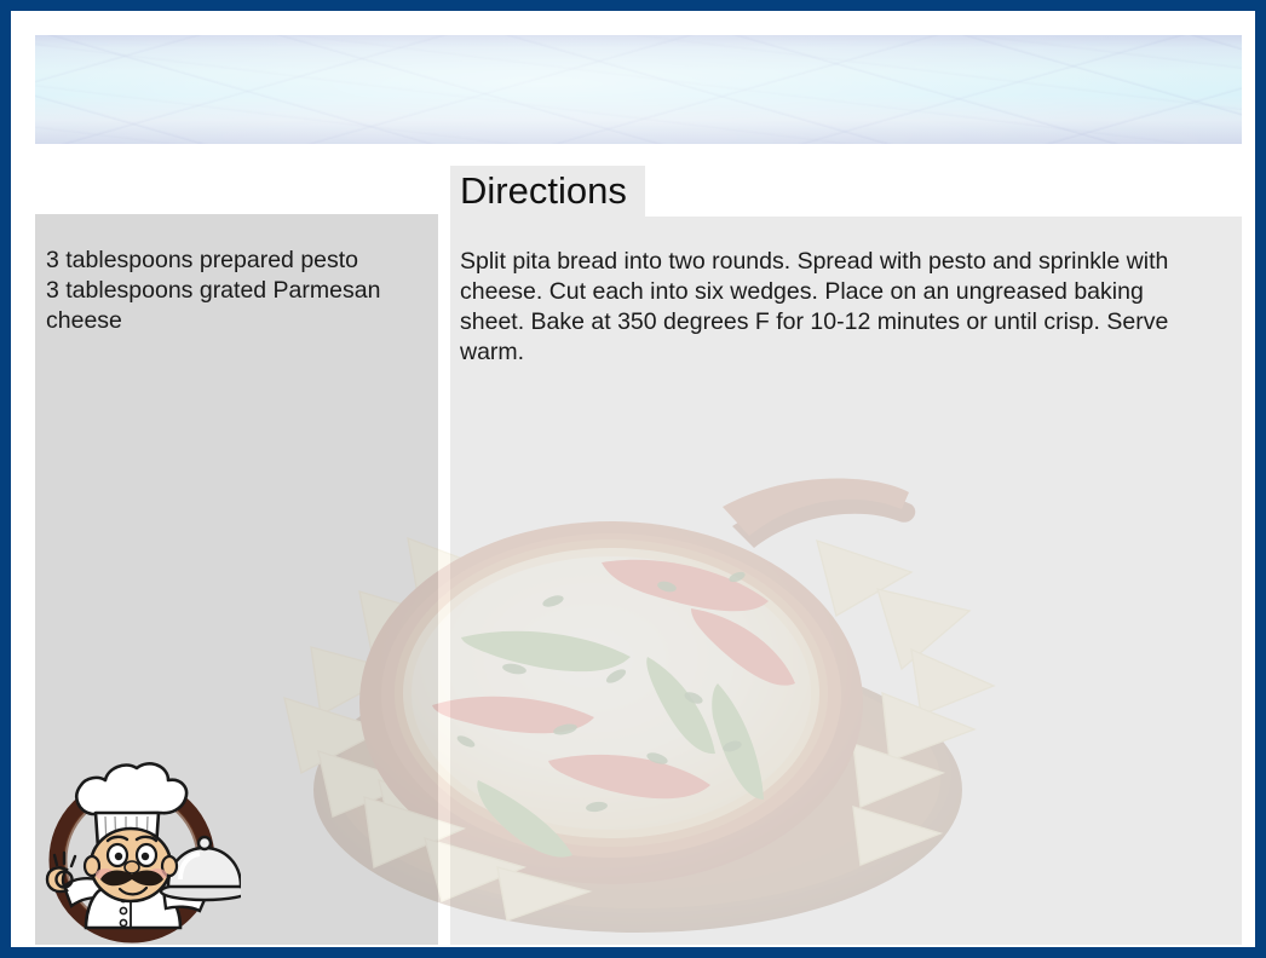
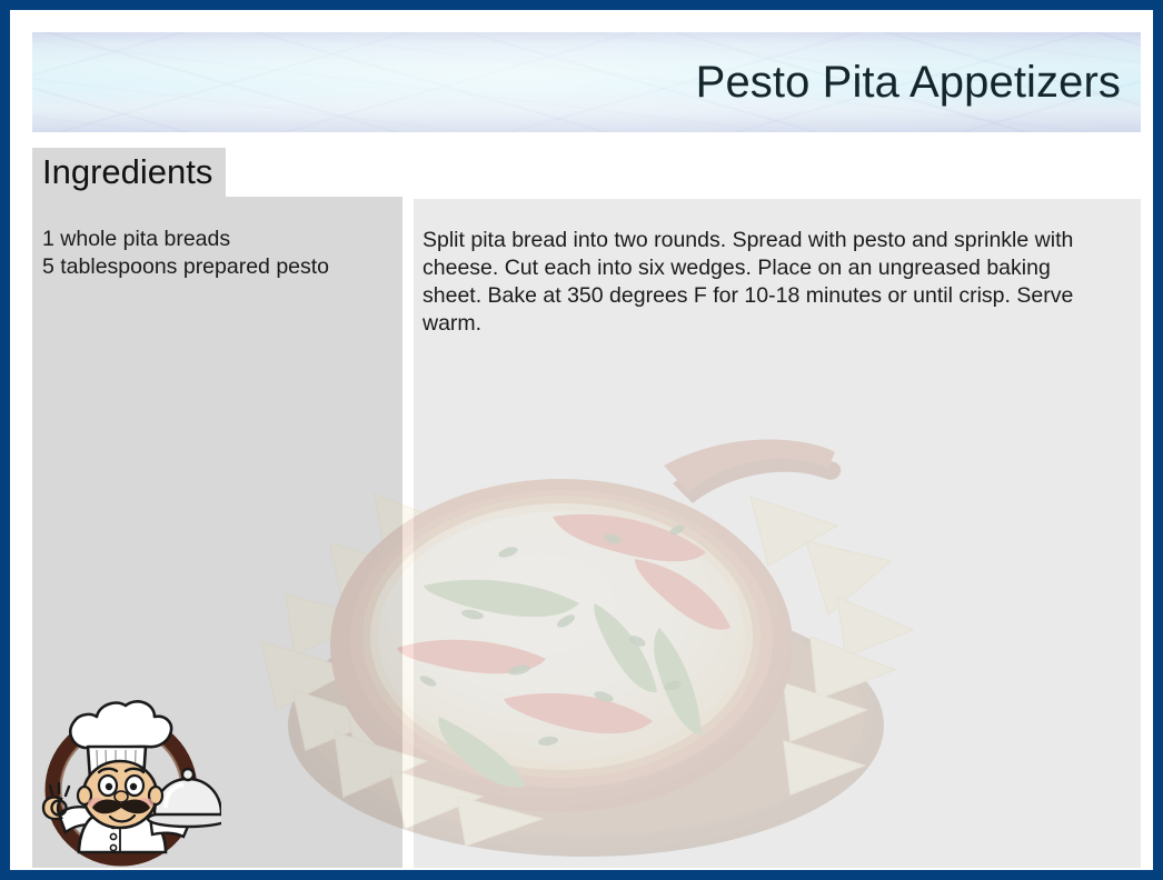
+ Pesto Pita Appetizers
+ Ingredients
+ 1 whole pita breads
- 3 tablespoons prepared pesto
+ 5 tablespoons prepared pesto
- 3 tablespoons grated Parmesan cheese
- Directions
- Split pita bread into two rounds. Spread with pesto and sprinkle with cheese. Cut each into six wedges. Place on an ungreased baking sheet. Bake at 350 degrees F for 10-12 minutes or until crisp. Serve warm.
+ Split pita bread into two rounds. Spread with pesto and sprinkle with cheese. Cut each into six wedges. Place on an ungreased baking sheet. Bake at 350 degrees F for 10-18 minutes or until crisp. Serve warm.
